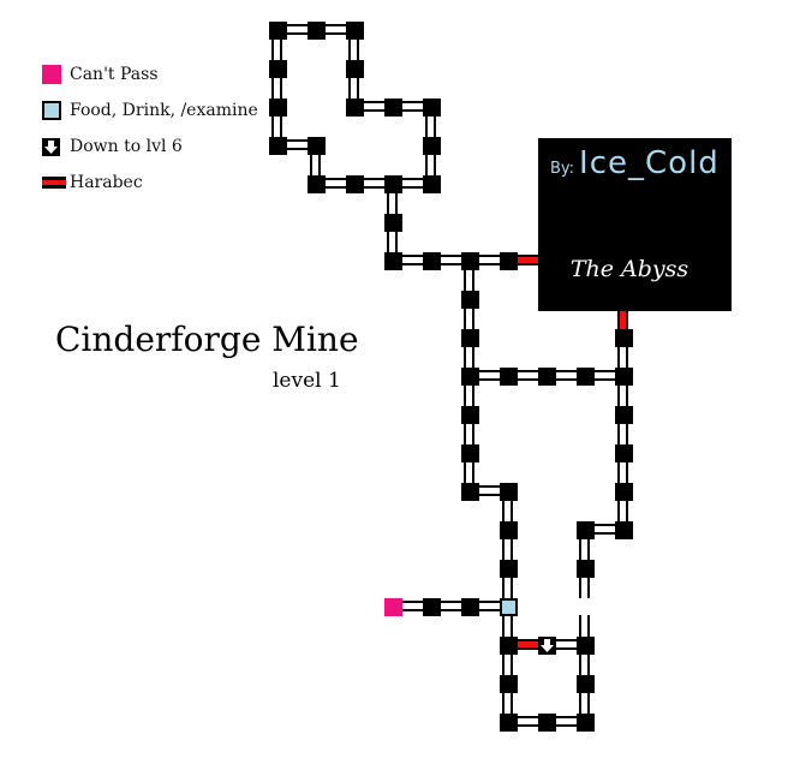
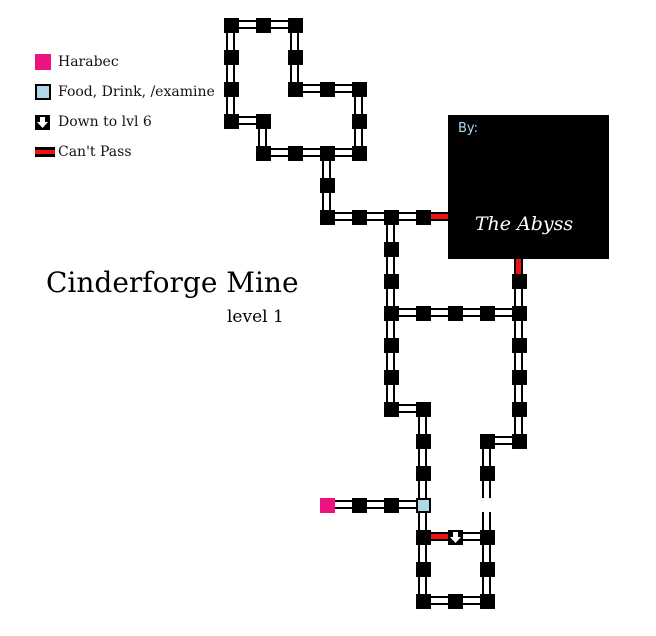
- Can't Pass
+ Harabec
  Food, Drink, /examine
  Down to lvl 6
- Harabec
+ Can't Pass
  Cinderforge Mine
  level 1
  By:
- Ice_Cold
  The Abyss
